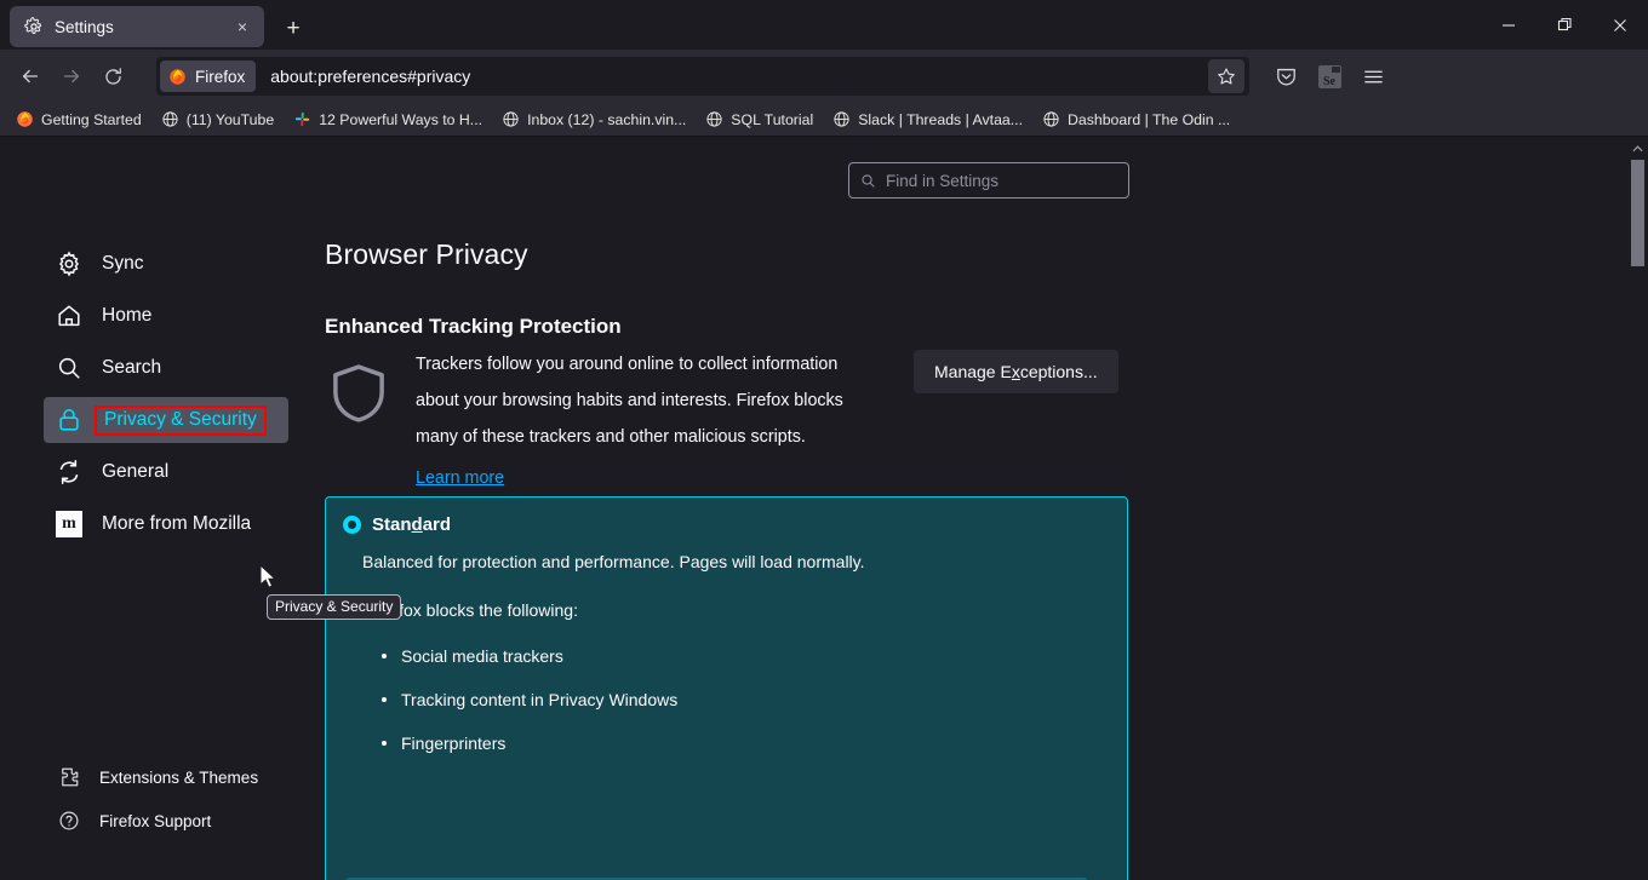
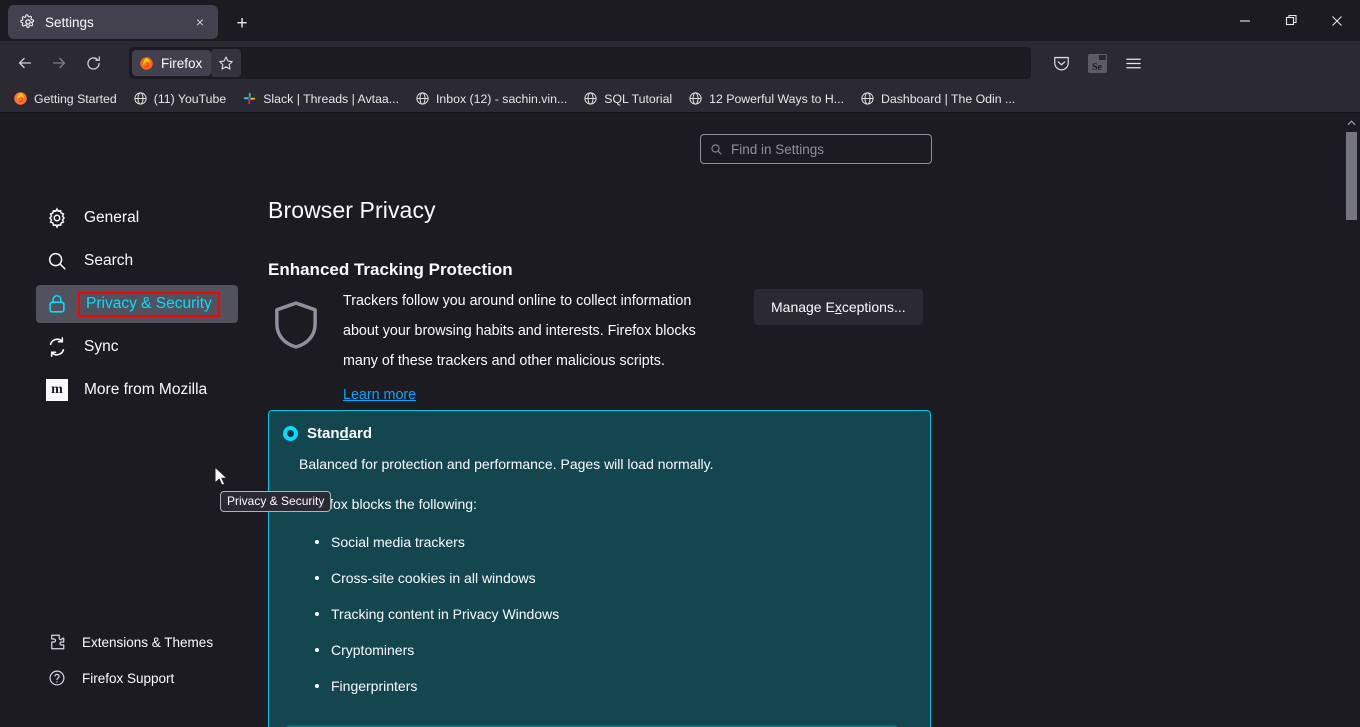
  Settings
  ×
  +
  Firefox
- about:preferences#privacy
  Se
  Getting Started
  (11) YouTube
- 12 Powerful Ways to H...
+ Slack | Threads | Avtaa...
  Inbox (12) - sachin.vin...
  SQL Tutorial
- Slack | Threads | Avtaa...
+ 12 Powerful Ways to H...
  Dashboard | The Odin ...
  Find in Settings
- Sync
+ General
- Home
  Search
  Privacy & Security
- General
+ Sync
  m
  More from Mozilla
  Extensions & Themes
  Firefox Support
  Browser Privacy
  Enhanced Tracking Protection
  Trackers follow you around online to collect information about your browsing habits and interests. Firefox blocks many of these trackers and other malicious scripts.
  Learn more
  Manage Exceptions...
  Standard
  Balanced for protection and performance. Pages will load normally.
  fox blocks the following:
  Social media trackers
+ Cross-site cookies in all windows
  Tracking content in Privacy Windows
+ Cryptominers
  Fingerprinters
  Privacy & Security
